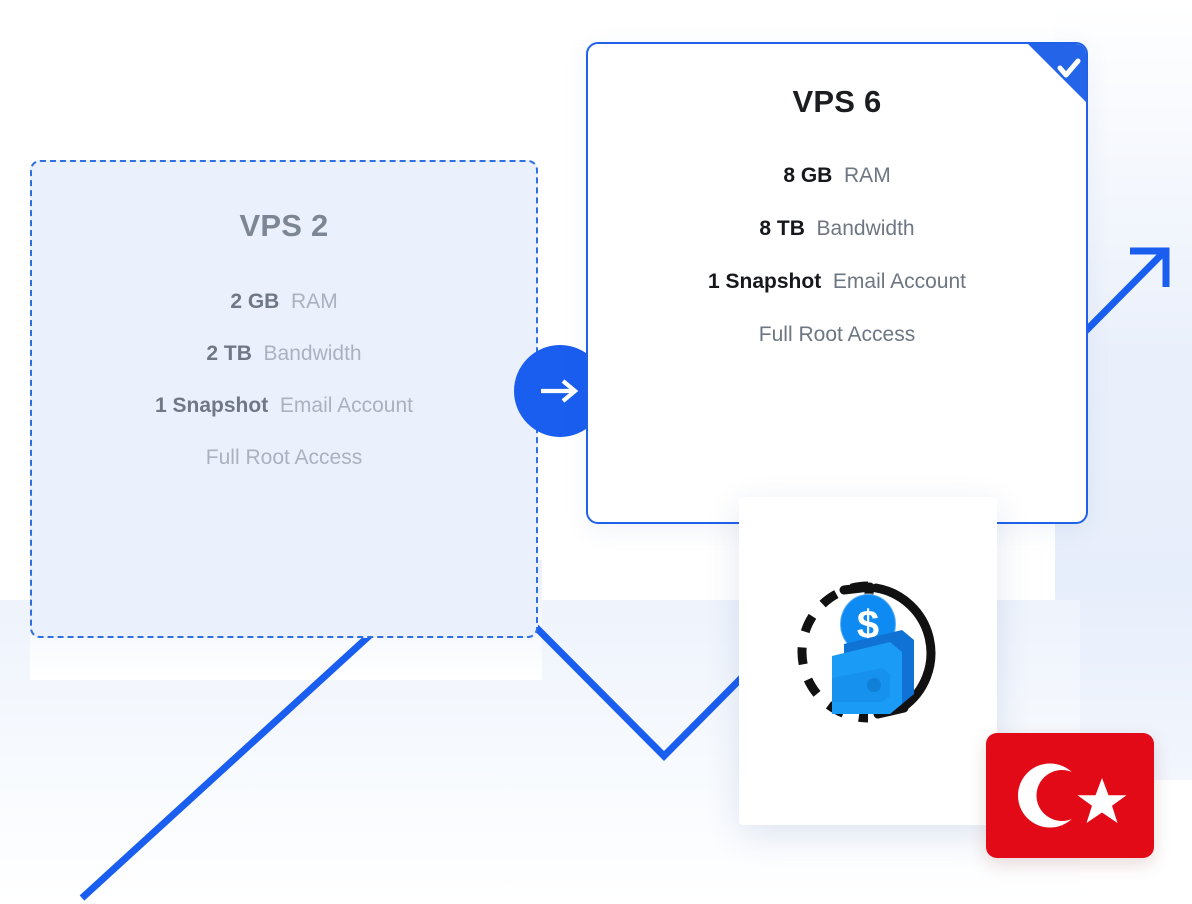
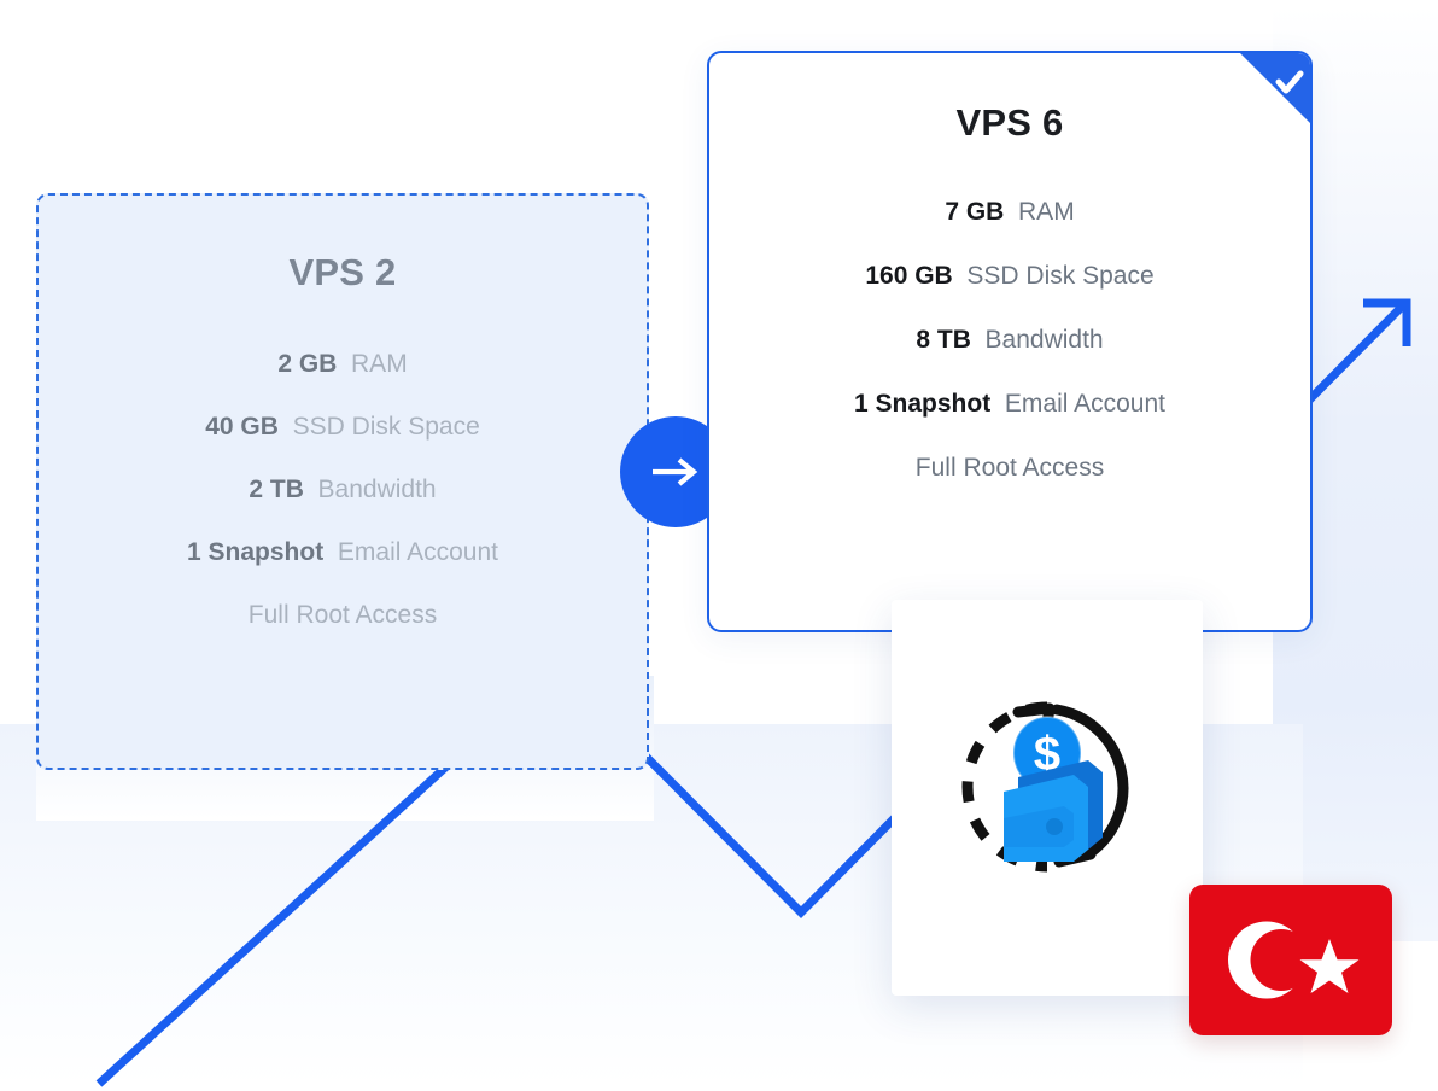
  VPS 2
  2 GB RAM
+ 40 GB SSD Disk Space
  2 TB Bandwidth
  1 Snapshot Email Account
  Full Root Access
  VPS 6
- 8 GB RAM
+ 7 GB RAM
+ 160 GB SSD Disk Space
  8 TB Bandwidth
  1 Snapshot Email Account
  Full Root Access
  $
